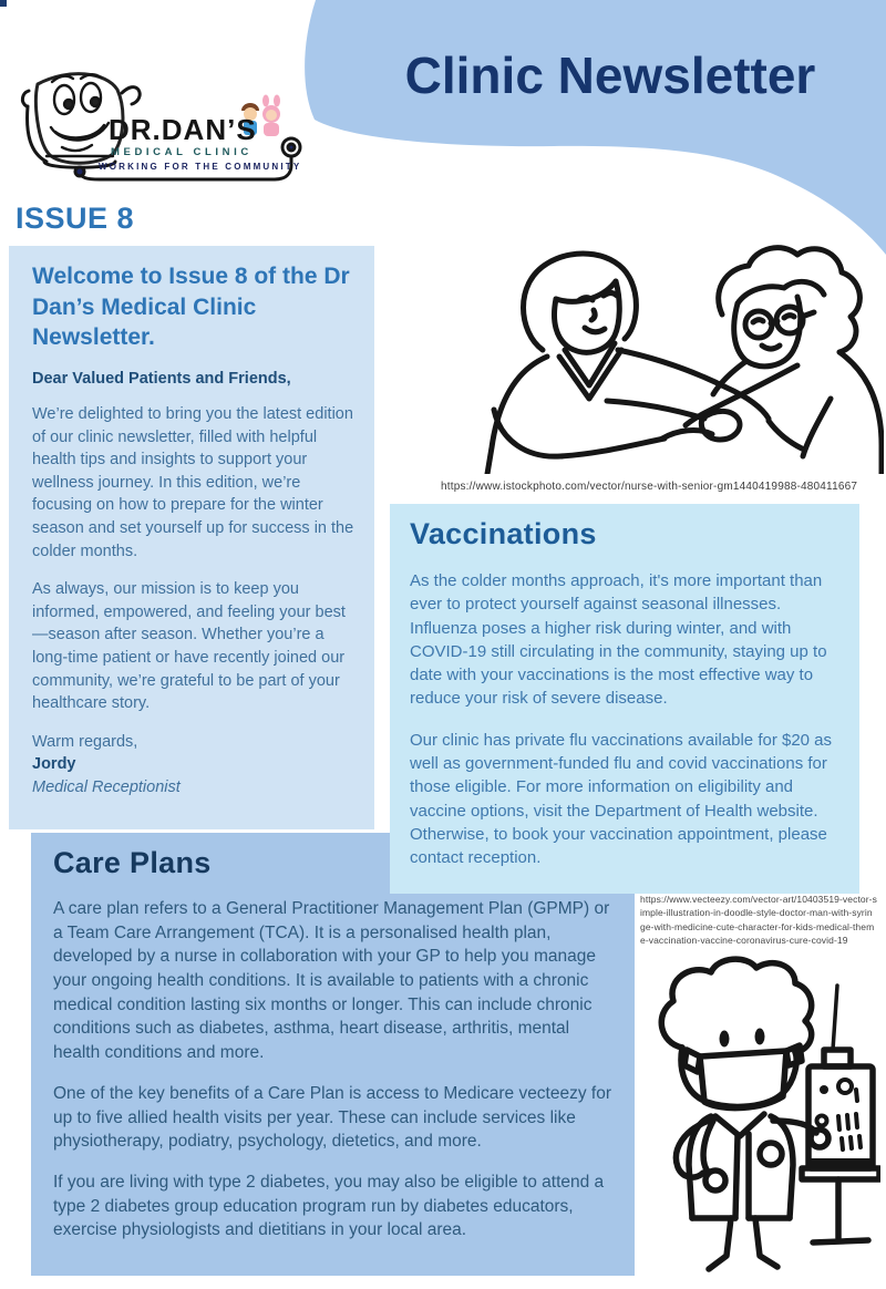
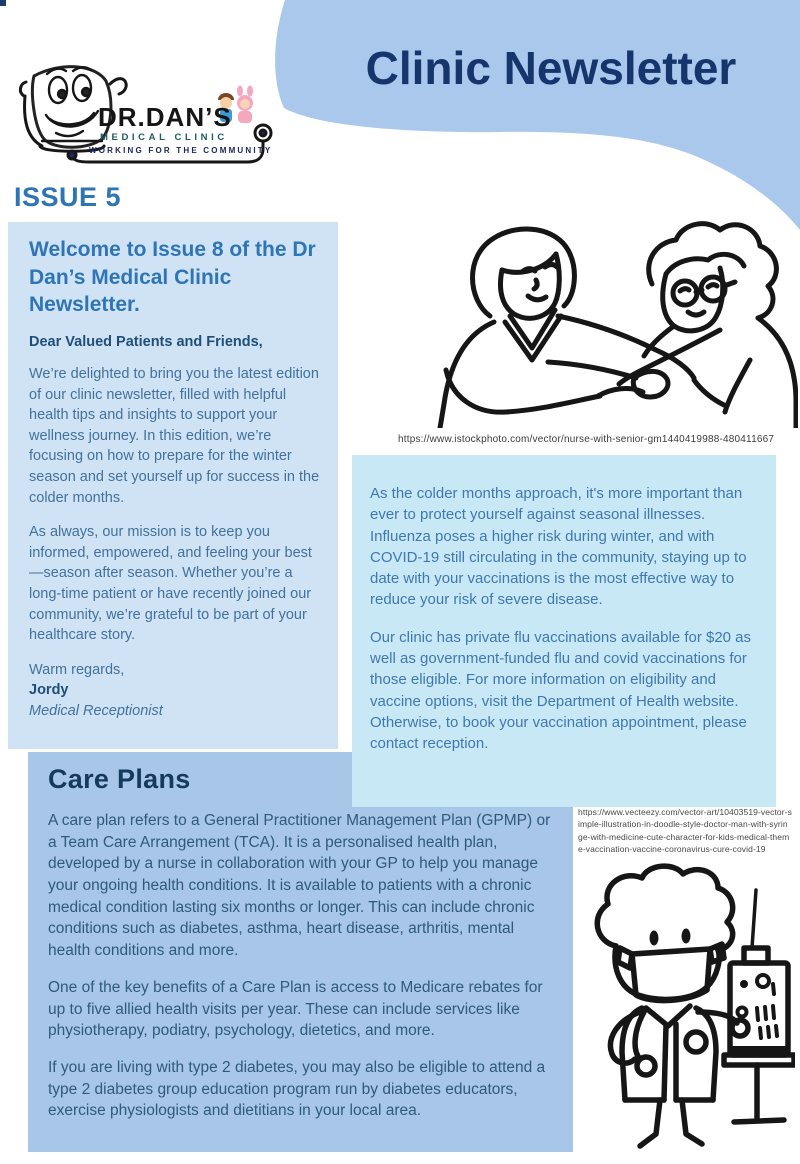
  Clinic Newsletter
  DR.DAN’S
  MEDICAL CLINIC
  WORKING FOR THE COMMUNITY
- ISSUE 8
+ ISSUE 5
  Welcome to Issue 8 of the Dr Dan’s Medical Clinic Newsletter.
  Dear Valued Patients and Friends,
  We’re delighted to bring you the latest edition of our clinic newsletter, filled with helpful health tips and insights to support your wellness journey. In this edition, we’re focusing on how to prepare for the winter season and set yourself up for success in the colder months.
  As always, our mission is to keep you informed, empowered, and feeling your best—season after season. Whether you’re a long-time patient or have recently joined our community, we’re grateful to be part of your healthcare story.
  Warm regards,
  Jordy
  Medical Receptionist
  https://www.istockphoto.com/vector/nurse-with-senior-gm1440419988-480411667
- Vaccinations
  As the colder months approach, it's more important than ever to protect yourself against seasonal illnesses. Influenza poses a higher risk during winter, and with COVID-19 still circulating in the community, staying up to date with your vaccinations is the most effective way to reduce your risk of severe disease.
  Our clinic has private flu vaccinations available for $20 as well as government-funded flu and covid vaccinations for those eligible. For more information on eligibility and vaccine options, visit the Department of Health website. Otherwise, to book your vaccination appointment, please contact reception.
  Care Plans
  A care plan refers to a General Practitioner Management Plan (GPMP) or a Team Care Arrangement (TCA). It is a personalised health plan, developed by a nurse in collaboration with your GP to help you manage your ongoing health conditions. It is available to patients with a chronic medical condition lasting six months or longer. This can include chronic conditions such as diabetes, asthma, heart disease, arthritis, mental health conditions and more.
- One of the key benefits of a Care Plan is access to Medicare vecteezy for up to five allied health visits per year. These can include services like physiotherapy, podiatry, psychology, dietetics, and more.
+ One of the key benefits of a Care Plan is access to Medicare rebates for up to five allied health visits per year. These can include services like physiotherapy, podiatry, psychology, dietetics, and more.
  If you are living with type 2 diabetes, you may also be eligible to attend a type 2 diabetes group education program run by diabetes educators, exercise physiologists and dietitians in your local area.
  https://www.vecteezy.com/vector-art/10403519-vector-simple-illustration-in-doodle-style-doctor-man-with-syringe-with-medicine-cute-character-for-kids-medical-theme-vaccination-vaccine-coronavirus-cure-covid-19
